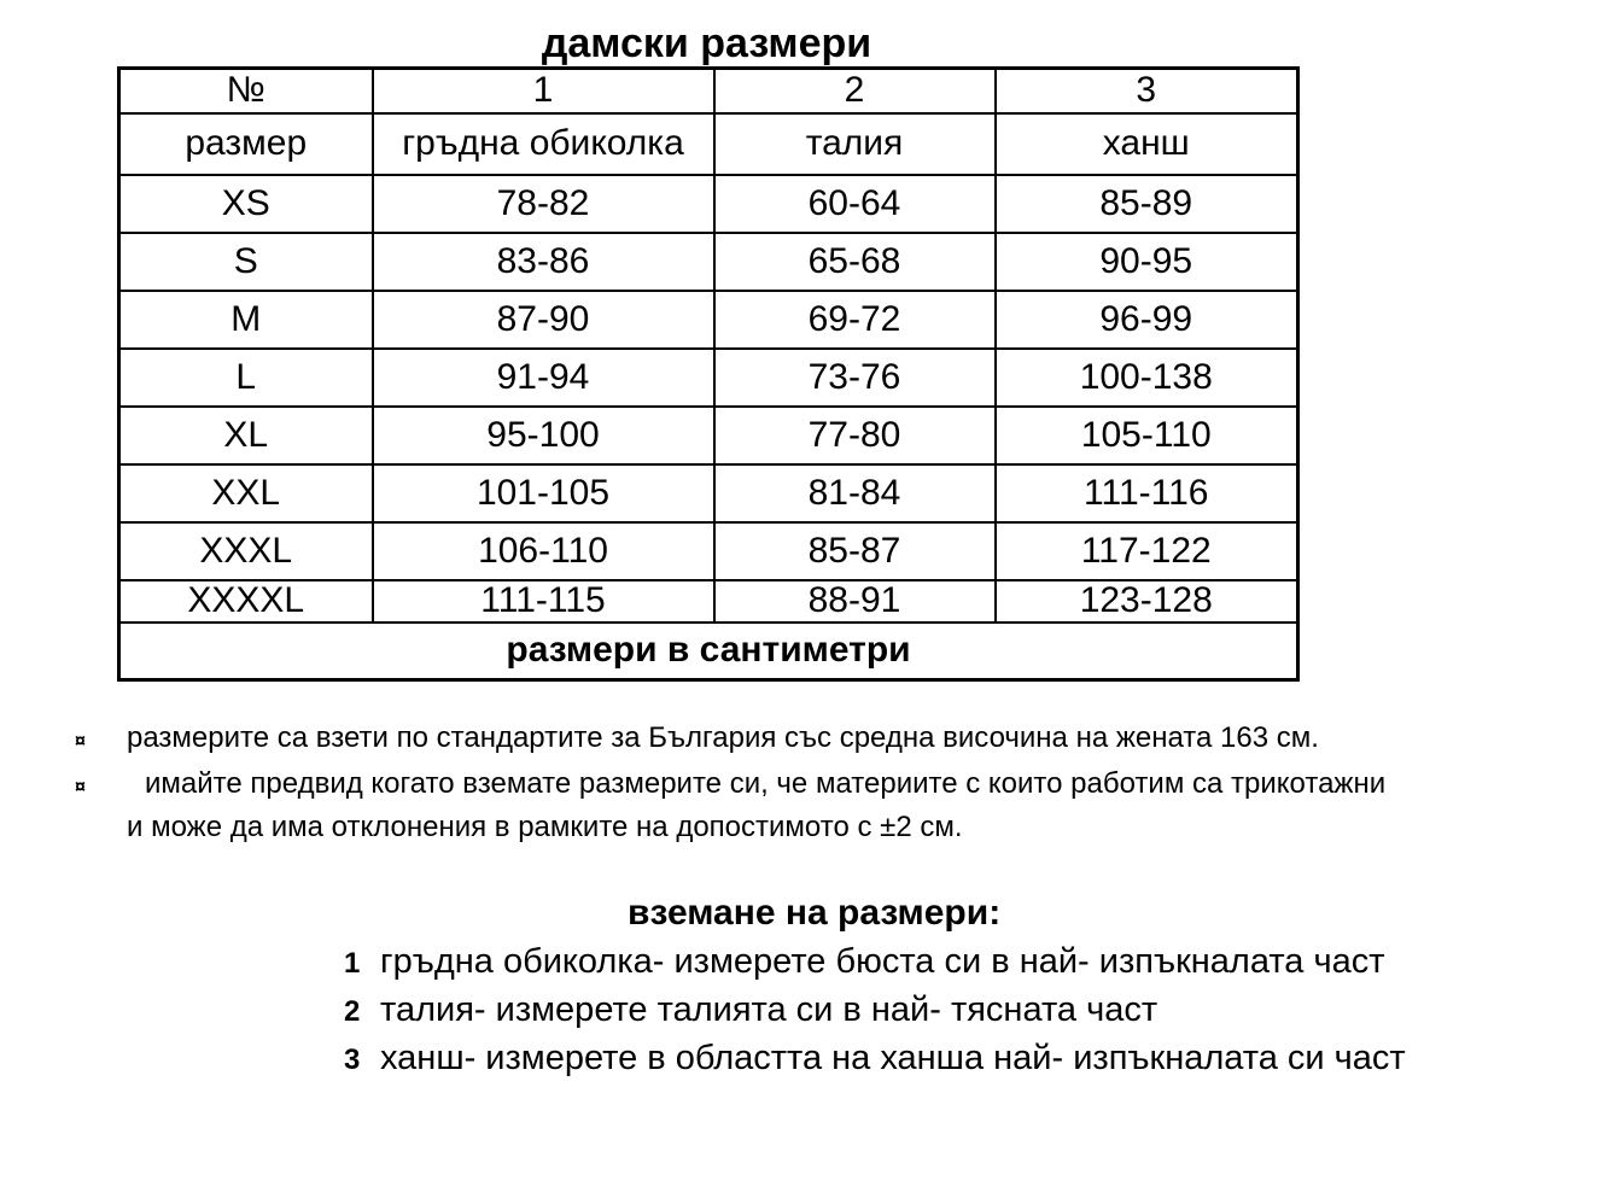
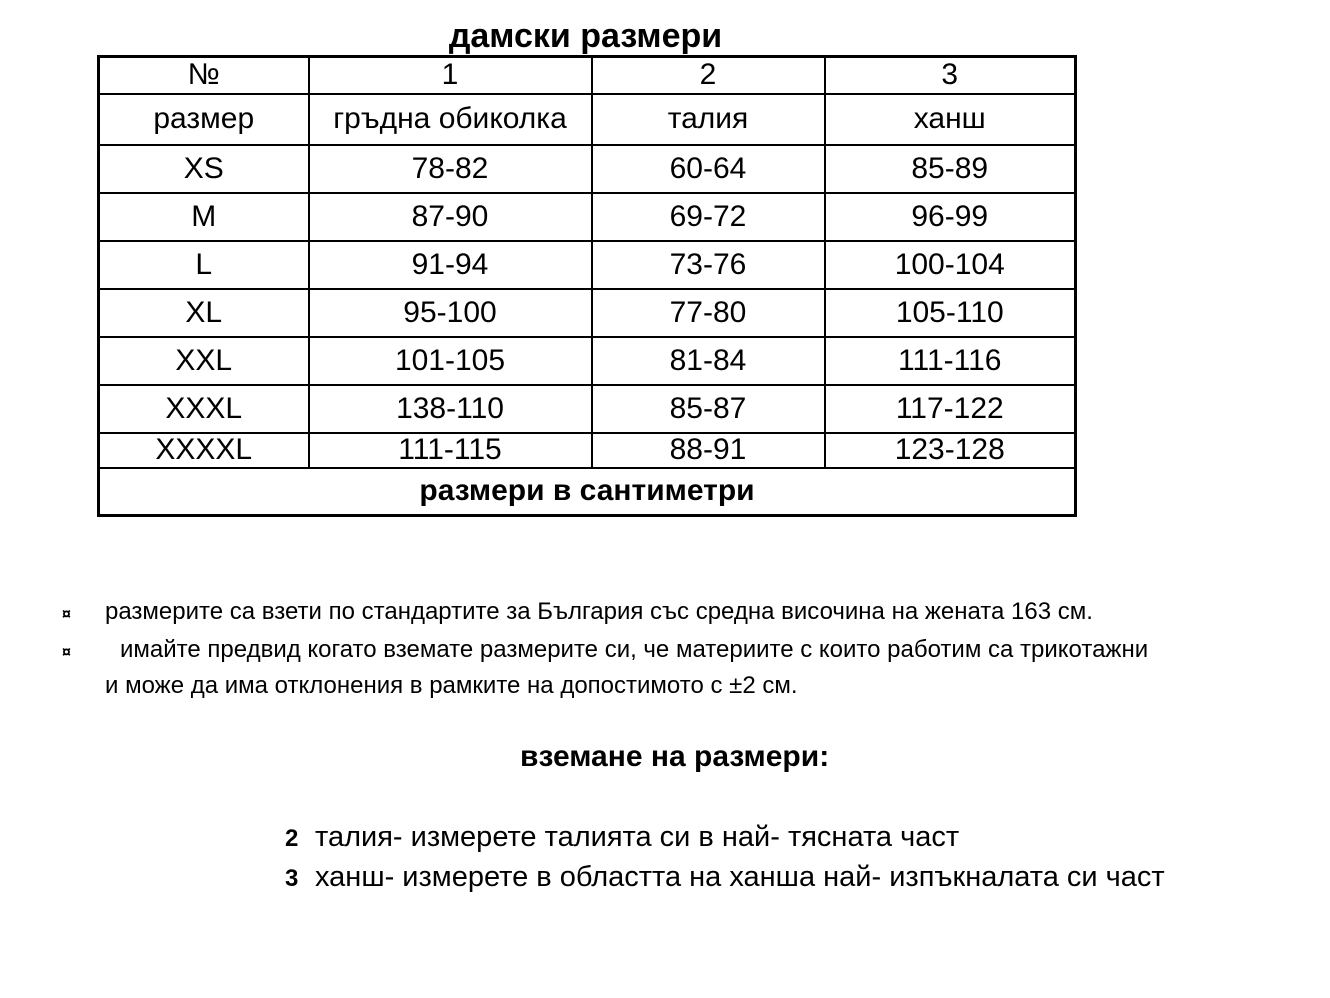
  дамски размери
  №	1	2	3
  размер	гръдна обиколка	талия	ханш
  XS	78-82	60-64	85-89
- S	83-86	65-68	90-95
  M	87-90	69-72	96-99
- L	91-94	73-76	100-138
+ L	91-94	73-76	100-104
  XL	95-100	77-80	105-110
  XXL	101-105	81-84	111-116
- XXXL	106-110	85-87	117-122
+ XXXL	138-110	85-87	117-122
  XXXXL	111-115	88-91	123-128
  размери в сантиметри
  ¤
  размерите са взети по стандартите за България със средна височина на жената 163 см.
  ¤
  имайте предвид когато вземате размерите си, че материите с които работим са трикотажни
  и може да има отклонения в рамките на допостимото с ±2 см.
  вземане на размери:
- 1
- гръдна обиколка- измерете бюста си в най- изпъкналата част
  2
  талия- измерете талията си в най- тясната част
  3
  ханш- измерете в областта на ханша най- изпъкналата си част
